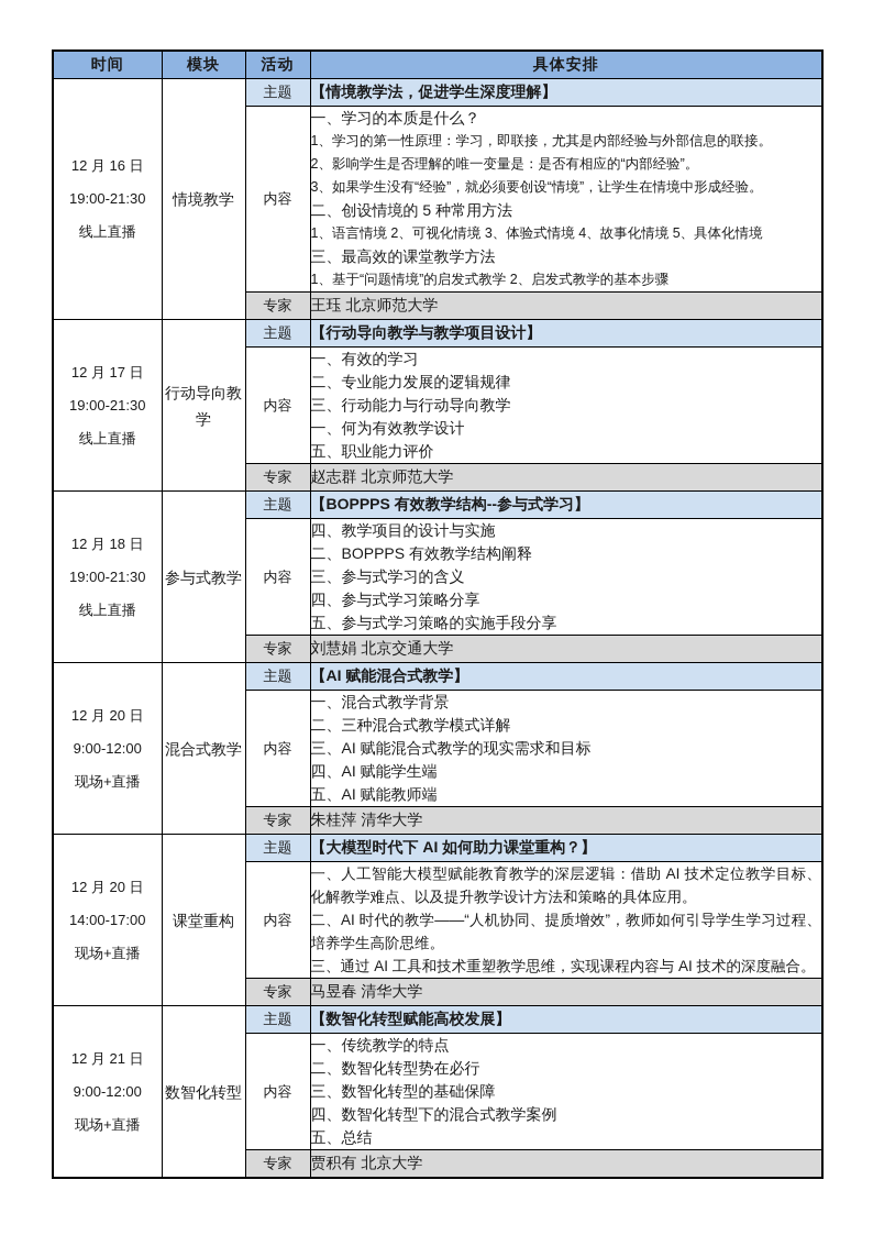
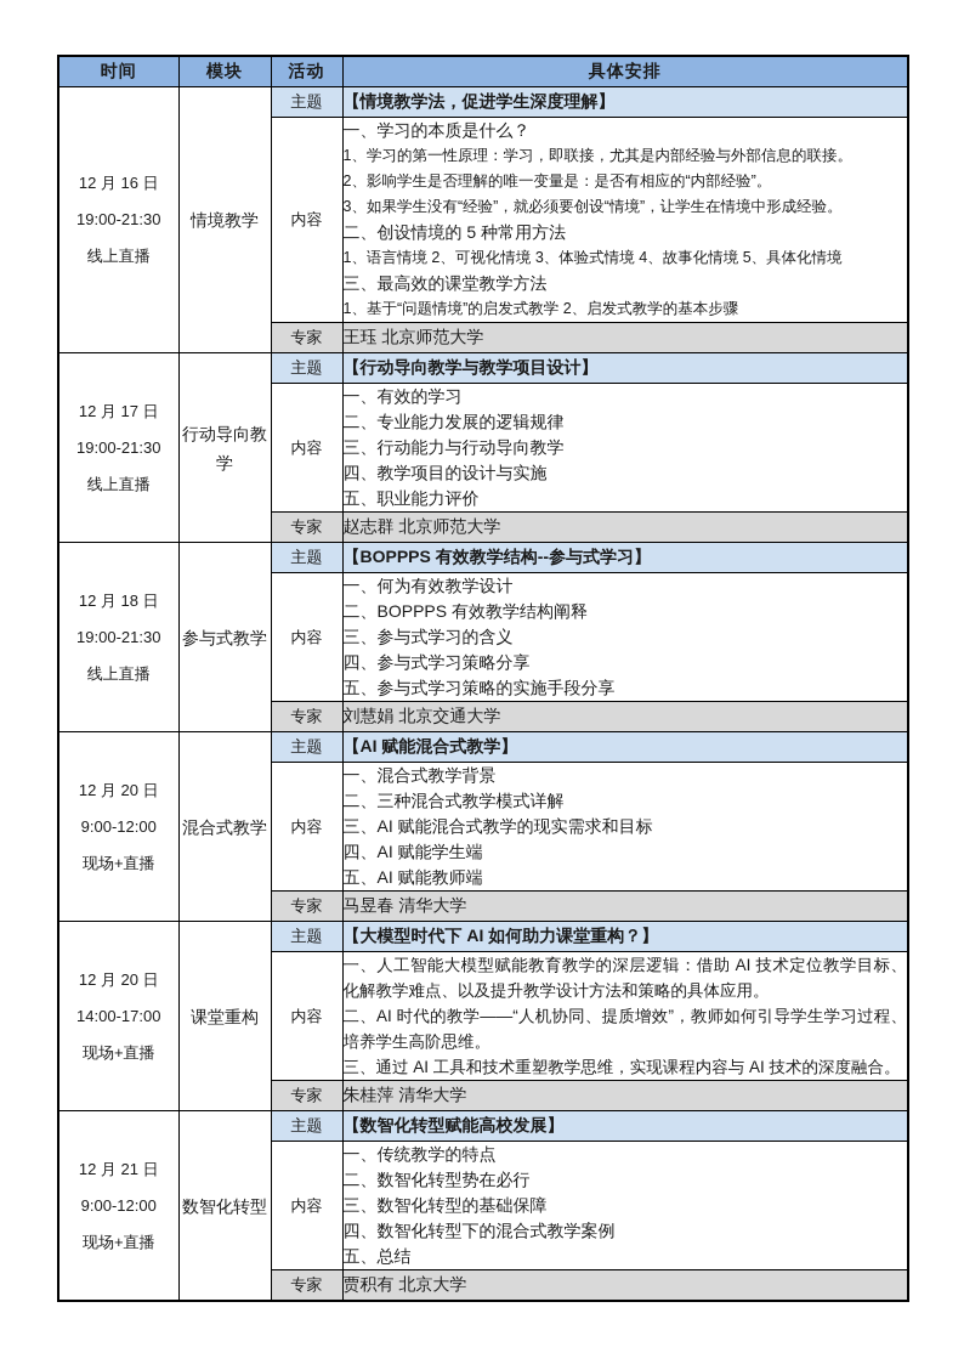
  时间	模块	活动	具体安排
  12 月 16 日 19:00-21:30 线上直播	情境教学	主题	【情境教学法，促进学生深度理解】
  内容	一、学习的本质是什么？ 1、学习的第一性原理：学习，即联接，尤其是内部经验与外部信息的联接。 2、影响学生是否理解的唯一变量是：是否有相应的“内部经验”。 3、如果学生没有“经验”，就必须要创设“情境”，让学生在情境中形成经验。 二、创设情境的 5 种常用方法 1、语言情境 2、可视化情境 3、体验式情境 4、故事化情境 5、具体化情境 三、最高效的课堂教学方法 1、基于“问题情境”的启发式教学 2、启发式教学的基本步骤
  专家	王珏 北京师范大学
  12 月 17 日 19:00-21:30 线上直播	行动导向教学	主题	【行动导向教学与教学项目设计】
- 内容	一、有效的学习 二、专业能力发展的逻辑规律 三、行动能力与行动导向教学 一、何为有效教学设计 五、职业能力评价
+ 内容	一、有效的学习 二、专业能力发展的逻辑规律 三、行动能力与行动导向教学 四、教学项目的设计与实施 五、职业能力评价
  专家	赵志群 北京师范大学
  12 月 18 日 19:00-21:30 线上直播	参与式教学	主题	【BOPPPS 有效教学结构--参与式学习】
- 内容	四、教学项目的设计与实施 二、BOPPPS 有效教学结构阐释 三、参与式学习的含义 四、参与式学习策略分享 五、参与式学习策略的实施手段分享
+ 内容	一、何为有效教学设计 二、BOPPPS 有效教学结构阐释 三、参与式学习的含义 四、参与式学习策略分享 五、参与式学习策略的实施手段分享
  专家	刘慧娟 北京交通大学
  12 月 20 日 9:00-12:00 现场+直播	混合式教学	主题	【AI 赋能混合式教学】
  内容	一、混合式教学背景 二、三种混合式教学模式详解 三、AI 赋能混合式教学的现实需求和目标 四、AI 赋能学生端 五、AI 赋能教师端
- 专家	朱桂萍 清华大学
+ 专家	马昱春 清华大学
  12 月 20 日 14:00-17:00 现场+直播	课堂重构	主题	【大模型时代下 AI 如何助力课堂重构？】
  内容	一、人工智能大模型赋能教育教学的深层逻辑：借助 AI 技术定位教学目标、化解教学难点、以及提升教学设计方法和策略的具体应用。 二、AI 时代的教学——“人机协同、提质增效”，教师如何引导学生学习过程、培养学生高阶思维。 三、通过 AI 工具和技术重塑教学思维，实现课程内容与 AI 技术的深度融合。
- 专家	马昱春 清华大学
+ 专家	朱桂萍 清华大学
  12 月 21 日 9:00-12:00 现场+直播	数智化转型	主题	【数智化转型赋能高校发展】
  内容	一、传统教学的特点 二、数智化转型势在必行 三、数智化转型的基础保障 四、数智化转型下的混合式教学案例 五、总结
  专家	贾积有 北京大学
